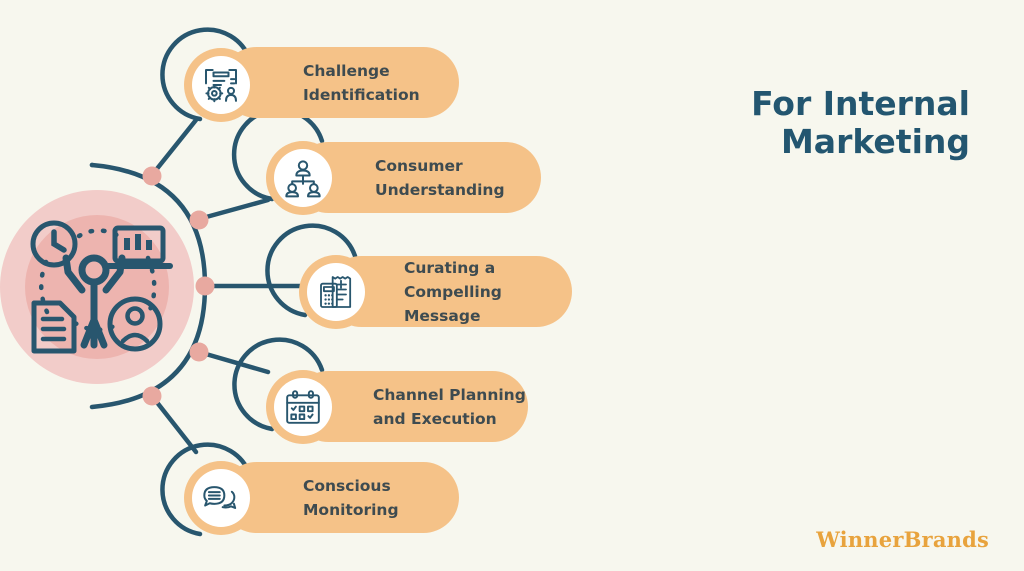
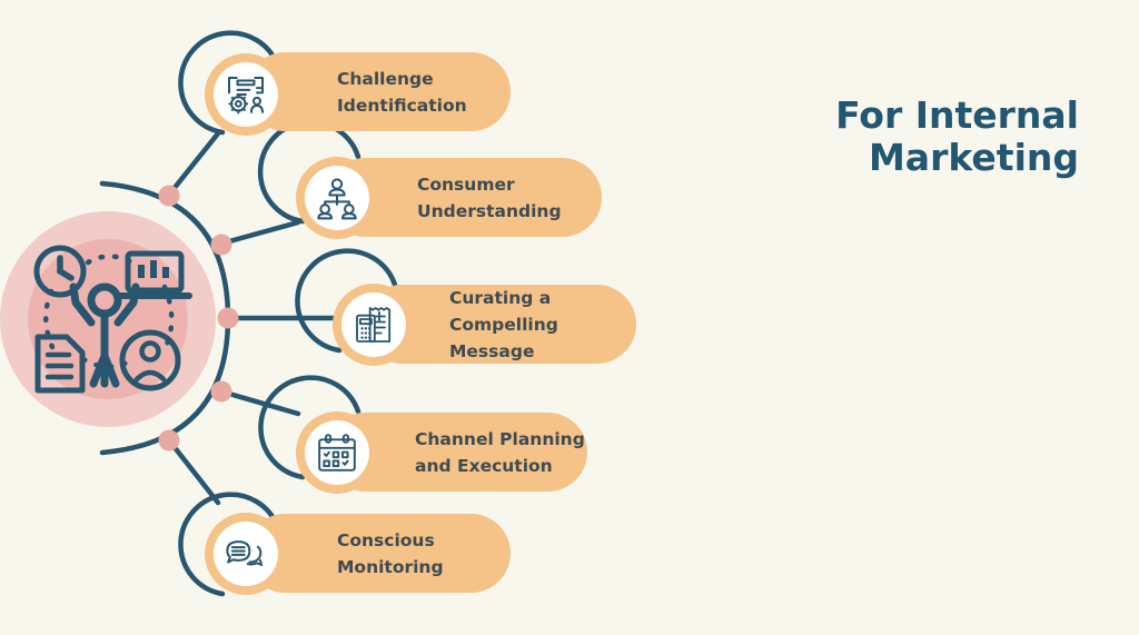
  For Internal
  Marketing
- WinnerBrands
  Challenge
  Identification
  Consumer
  Understanding
  Curating a
  Compelling Message
  Channel Planning
  and Execution
  Conscious
  Monitoring
